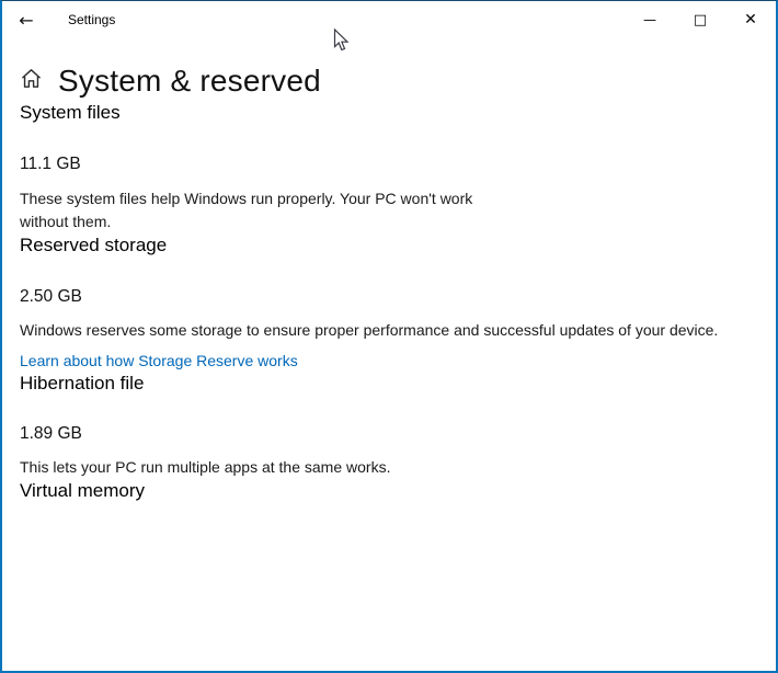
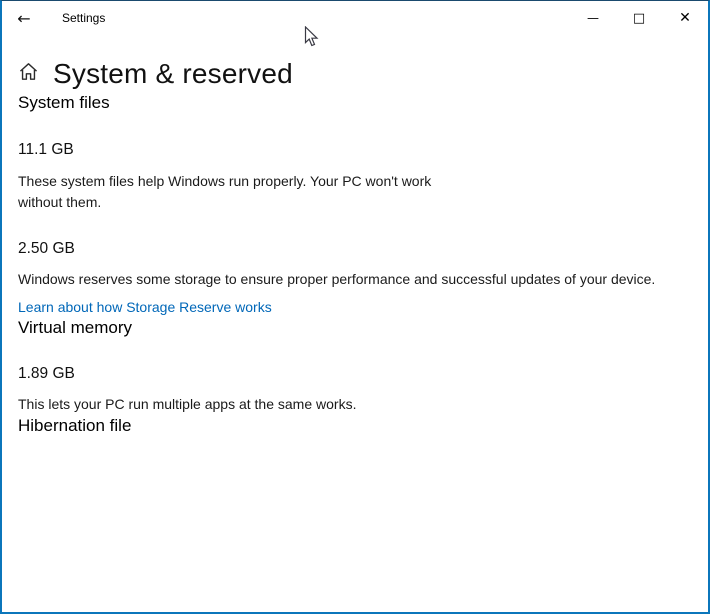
  ←
  Settings
  —
  □
  ✕
  System & reserved
  System files
  11.1 GB
  These system files help Windows run properly. Your PC won't work
  without them.
- Reserved storage
  2.50 GB
  Windows reserves some storage to ensure proper performance and successful updates of your device.
  Learn about how Storage Reserve works
- Hibernation file
+ Virtual memory
  1.89 GB
  This lets your PC run multiple apps at the same works.
- Virtual memory
+ Hibernation file
